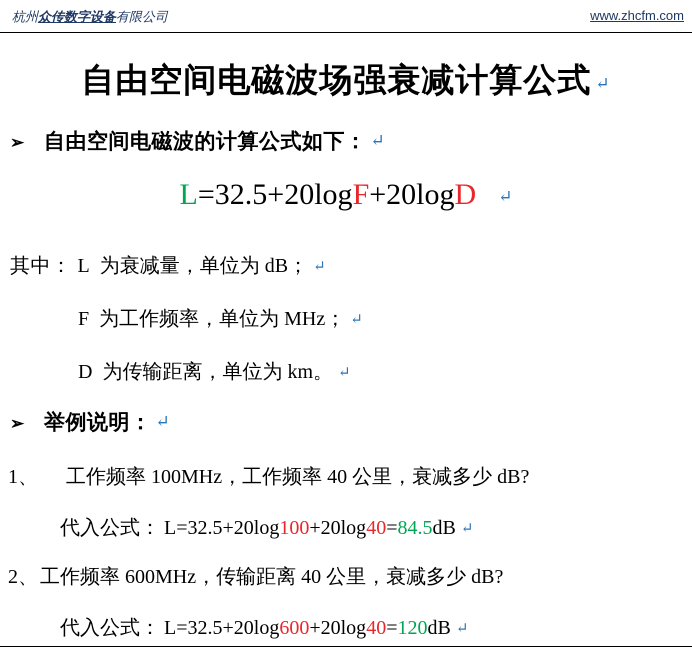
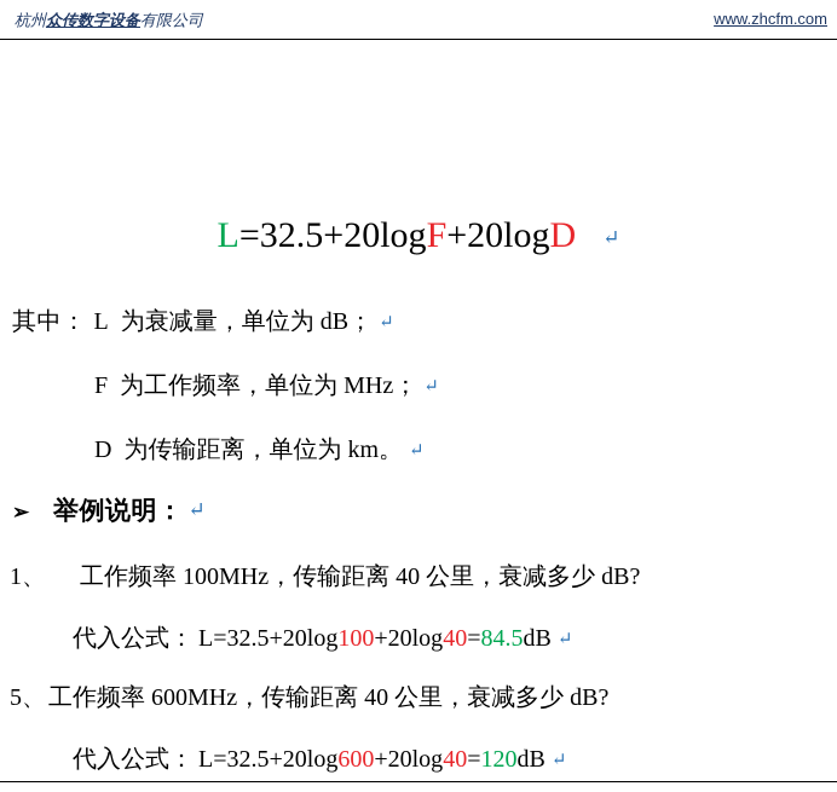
  杭州众传数字设备有限公司
  www.zhcfm.com
- 自由空间电磁波场强衰减计算公式 ↵
- ➢ 自由空间电磁波的计算公式如下： ↵
  L=32.5+20logF+20logD ↵
  其中： L 为衰减量，单位为 dB； ↵
  F 为工作频率，单位为 MHz； ↵
  D 为传输距离，单位为 km。 ↵
  ➢ 举例说明： ↵
- 1、 工作频率 100MHz，工作频率 40 公里，衰减多少 dB?
+ 1、 工作频率 100MHz，传输距离 40 公里，衰减多少 dB?
  代入公式： L=32.5+20log100+20log40=84.5dB ↵
- 2、工作频率 600MHz，传输距离 40 公里，衰减多少 dB?
+ 5、工作频率 600MHz，传输距离 40 公里，衰减多少 dB?
  代入公式： L=32.5+20log600+20log40=120dB ↵
